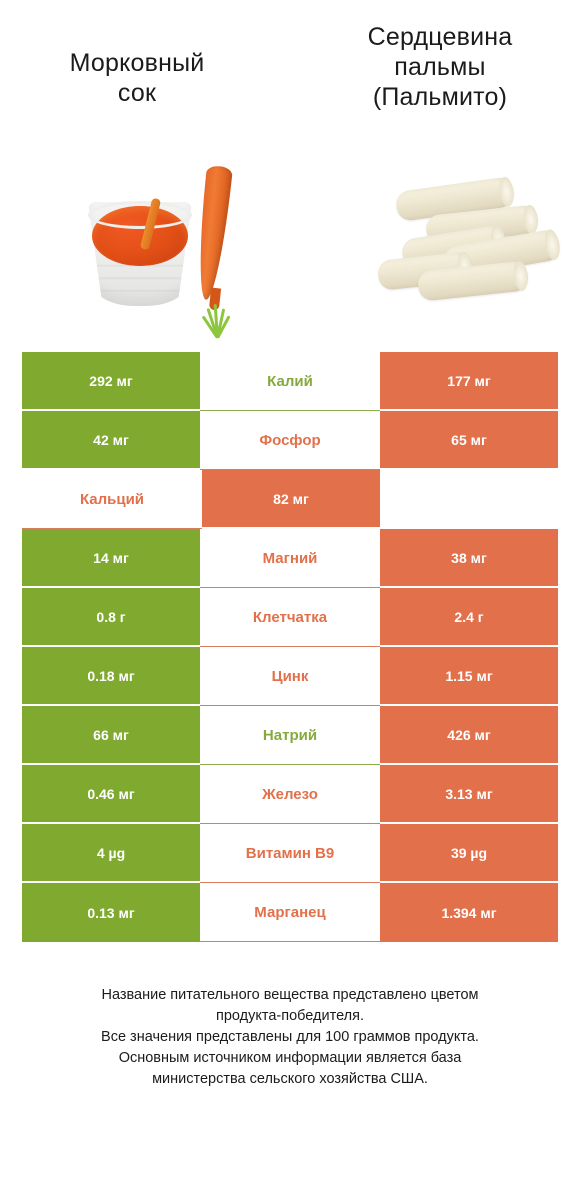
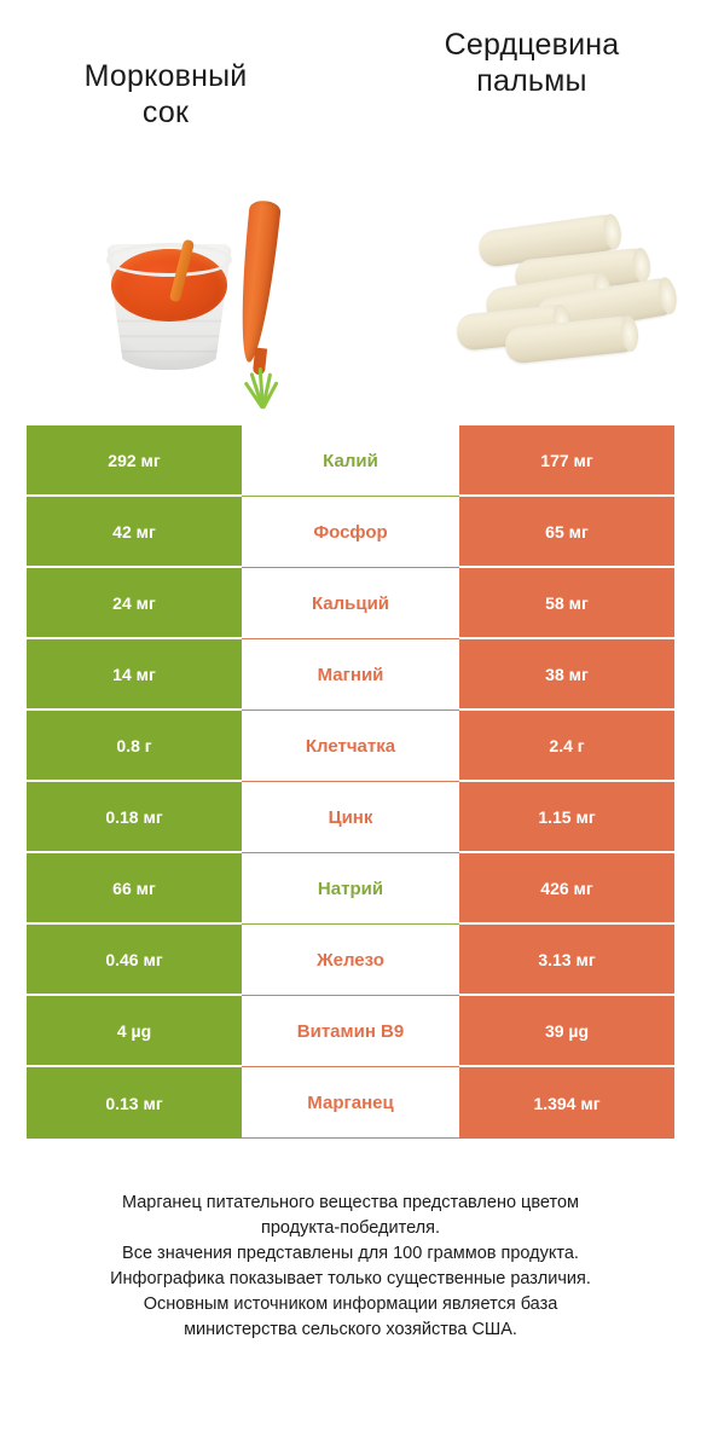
  Морковный
  сок
  Сердцевина
  пальмы
- (Пальмито)
  292 мг
  Калий
  177 мг
  42 мг
  Фосфор
  65 мг
+ 24 мг
  Кальций
- 82 мг
+ 58 мг
  14 мг
  Магний
  38 мг
  0.8 г
  Клетчатка
  2.4 г
  0.18 мг
  Цинк
  1.15 мг
  66 мг
  Натрий
  426 мг
  0.46 мг
  Железо
  3.13 мг
  4 µg
  Витамин B9
  39 µg
  0.13 мг
  Марганец
  1.394 мг
- Название питательного вещества представлено цветом
+ Марганец питательного вещества представлено цветом
  продукта-победителя.
  Все значения представлены для 100 граммов продукта.
+ Инфографика показывает только существенные различия.
  Основным источником информации является база
  министерства сельского хозяйства США.
